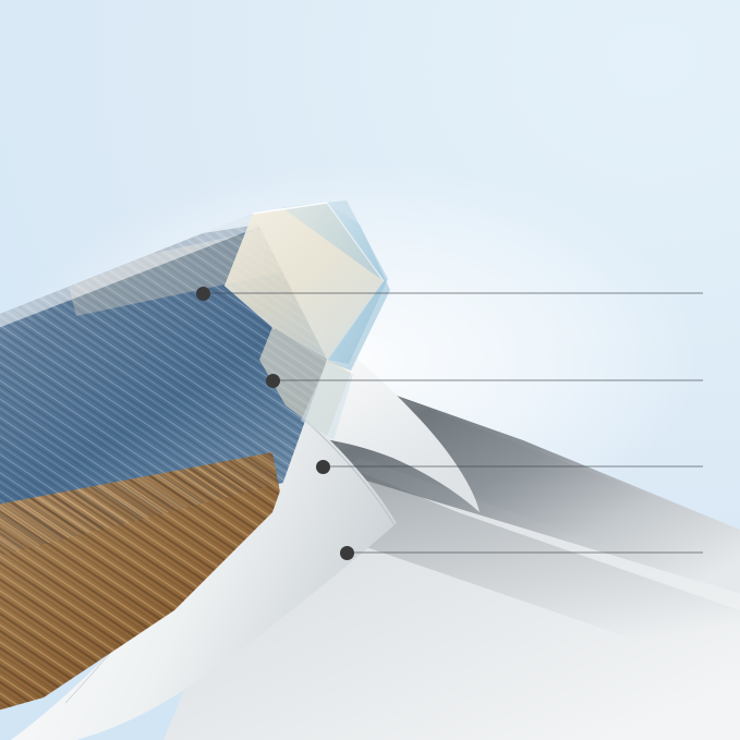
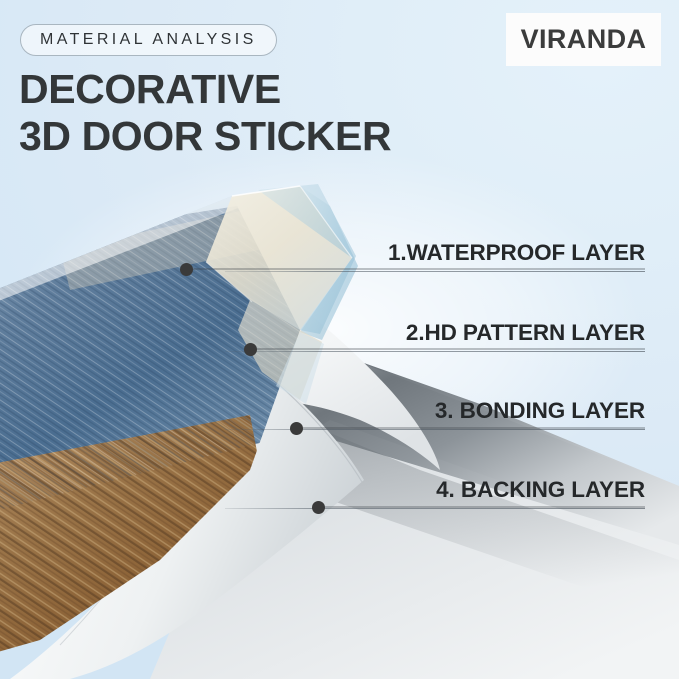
+ MATERIAL ANALYSIS
+ DECORATIVE
+ 3D DOOR STICKER
+ VIRANDA
+ 1.WATERPROOF LAYER
+ 2.HD PATTERN LAYER
+ 3. BONDING LAYER
+ 4. BACKING LAYER
